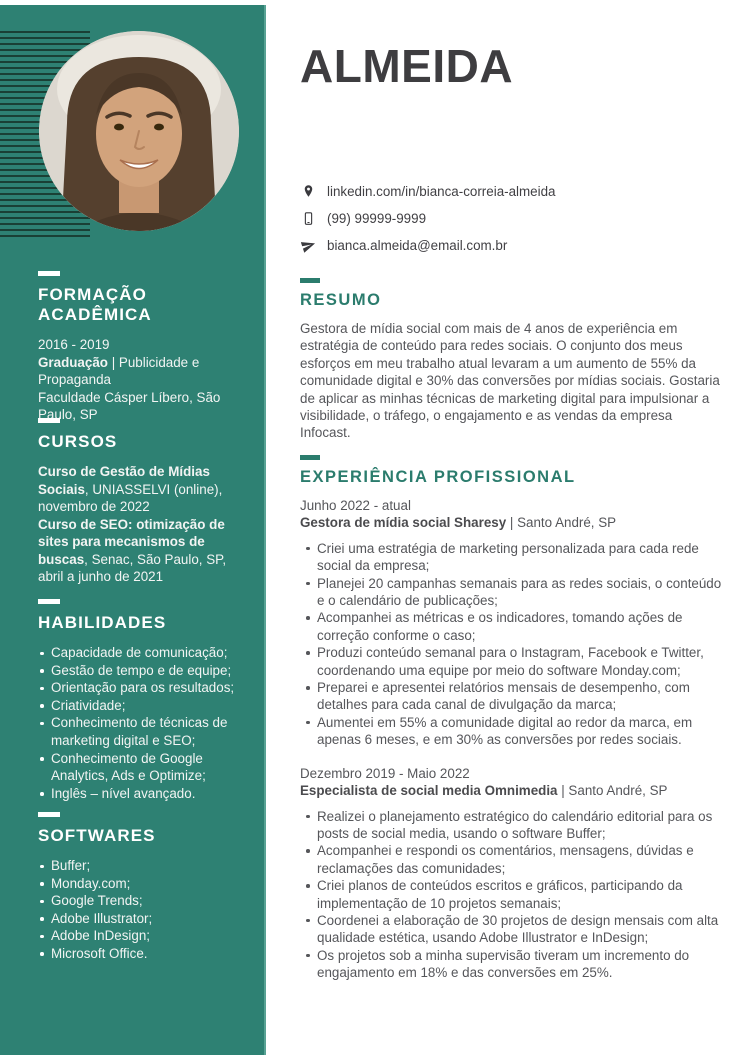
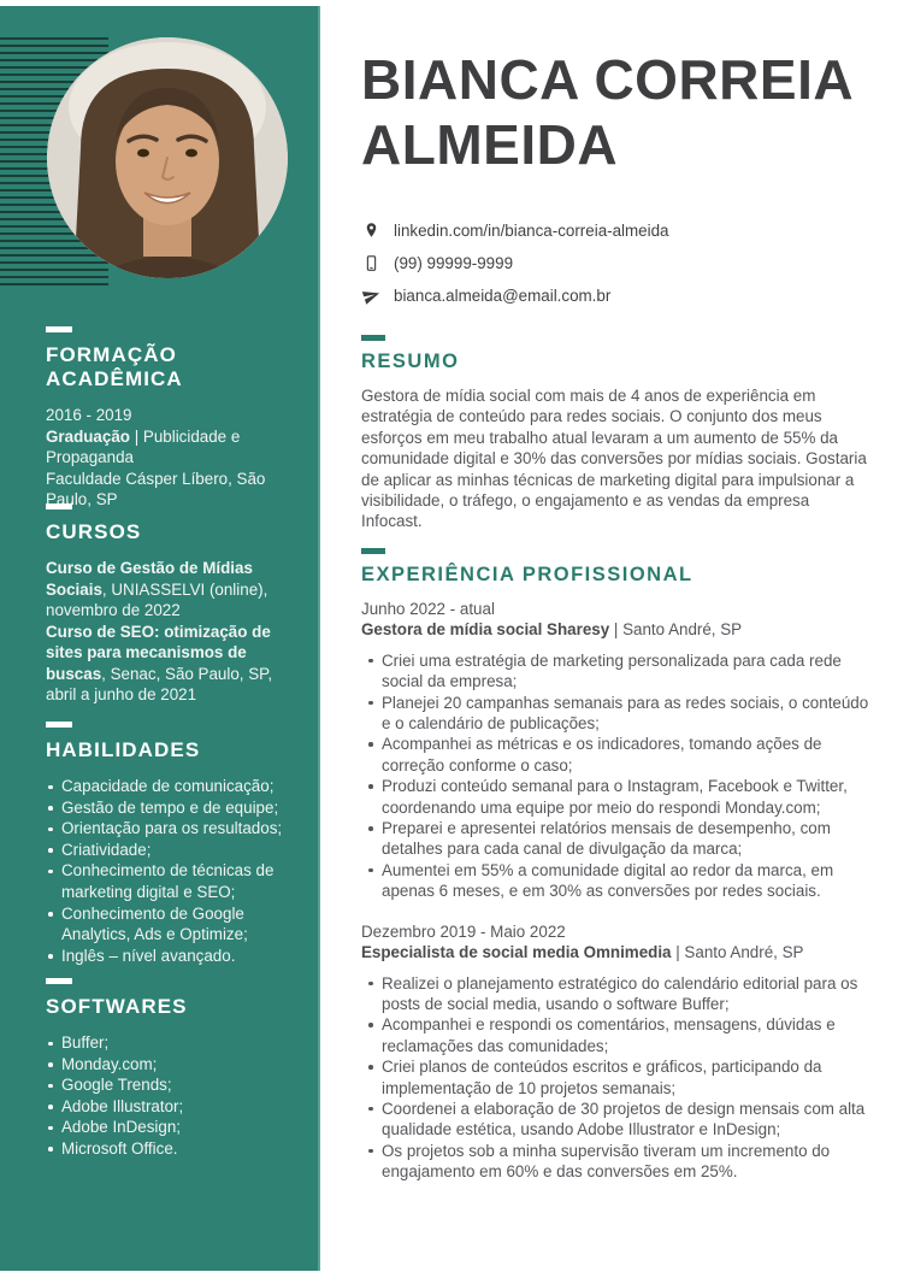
  FORMAÇÃO ACADÊMICA
  2016 - 2019
  Graduação | Publicidade e Propaganda
  Faculdade Cásper Líbero, São Paulo, SP
  CURSOS
  Curso de Gestão de Mídias Sociais, UNIASSELVI (online), novembro de 2022
  Curso de SEO: otimização de sites para mecanismos de buscas, Senac, São Paulo, SP, abril a junho de 2021
  HABILIDADES
  Capacidade de comunicação;
  Gestão de tempo e de equipe;
  Orientação para os resultados;
  Criatividade;
  Conhecimento de técnicas de marketing digital e SEO;
  Conhecimento de Google Analytics, Ads e Optimize;
  Inglês – nível avançado.
  SOFTWARES
  Buffer;
  Monday.com;
  Google Trends;
  Adobe Illustrator;
  Adobe InDesign;
  Microsoft Office.
+ BIANCA CORREIA
  ALMEIDA
  linkedin.com/in/bianca-correia-almeida
  (99) 99999-9999
  bianca.almeida@email.com.br
  RESUMO
  Gestora de mídia social com mais de 4 anos de experiência em estratégia de conteúdo para redes sociais. O conjunto dos meus esforços em meu trabalho atual levaram a um aumento de 55% da comunidade digital e 30% das conversões por mídias sociais. Gostaria de aplicar as minhas técnicas de marketing digital para impulsionar a visibilidade, o tráfego, o engajamento e as vendas da empresa Infocast.
  EXPERIÊNCIA PROFISSIONAL
  Junho 2022 - atual
  Gestora de mídia social Sharesy | Santo André, SP
  Criei uma estratégia de marketing personalizada para cada rede social da empresa;
  Planejei 20 campanhas semanais para as redes sociais, o conteúdo e o calendário de publicações;
  Acompanhei as métricas e os indicadores, tomando ações de correção conforme o caso;
- Produzi conteúdo semanal para o Instagram, Facebook e Twitter, coordenando uma equipe por meio do software Monday.com;
+ Produzi conteúdo semanal para o Instagram, Facebook e Twitter, coordenando uma equipe por meio do respondi Monday.com;
  Preparei e apresentei relatórios mensais de desempenho, com detalhes para cada canal de divulgação da marca;
  Aumentei em 55% a comunidade digital ao redor da marca, em apenas 6 meses, e em 30% as conversões por redes sociais.
  Dezembro 2019 - Maio 2022
  Especialista de social media Omnimedia | Santo André, SP
  Realizei o planejamento estratégico do calendário editorial para os posts de social media, usando o software Buffer;
  Acompanhei e respondi os comentários, mensagens, dúvidas e reclamações das comunidades;
  Criei planos de conteúdos escritos e gráficos, participando da implementação de 10 projetos semanais;
  Coordenei a elaboração de 30 projetos de design mensais com alta qualidade estética, usando Adobe Illustrator e InDesign;
- Os projetos sob a minha supervisão tiveram um incremento do engajamento em 18% e das conversões em 25%.
+ Os projetos sob a minha supervisão tiveram um incremento do engajamento em 60% e das conversões em 25%.
